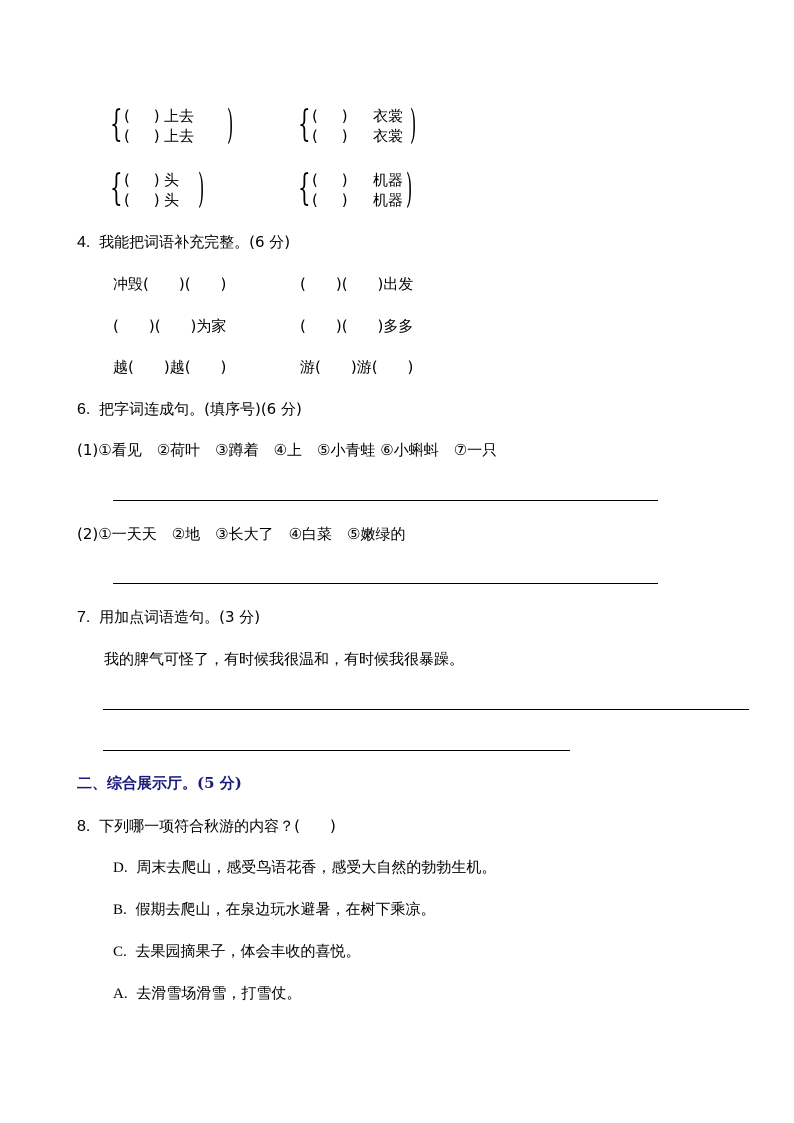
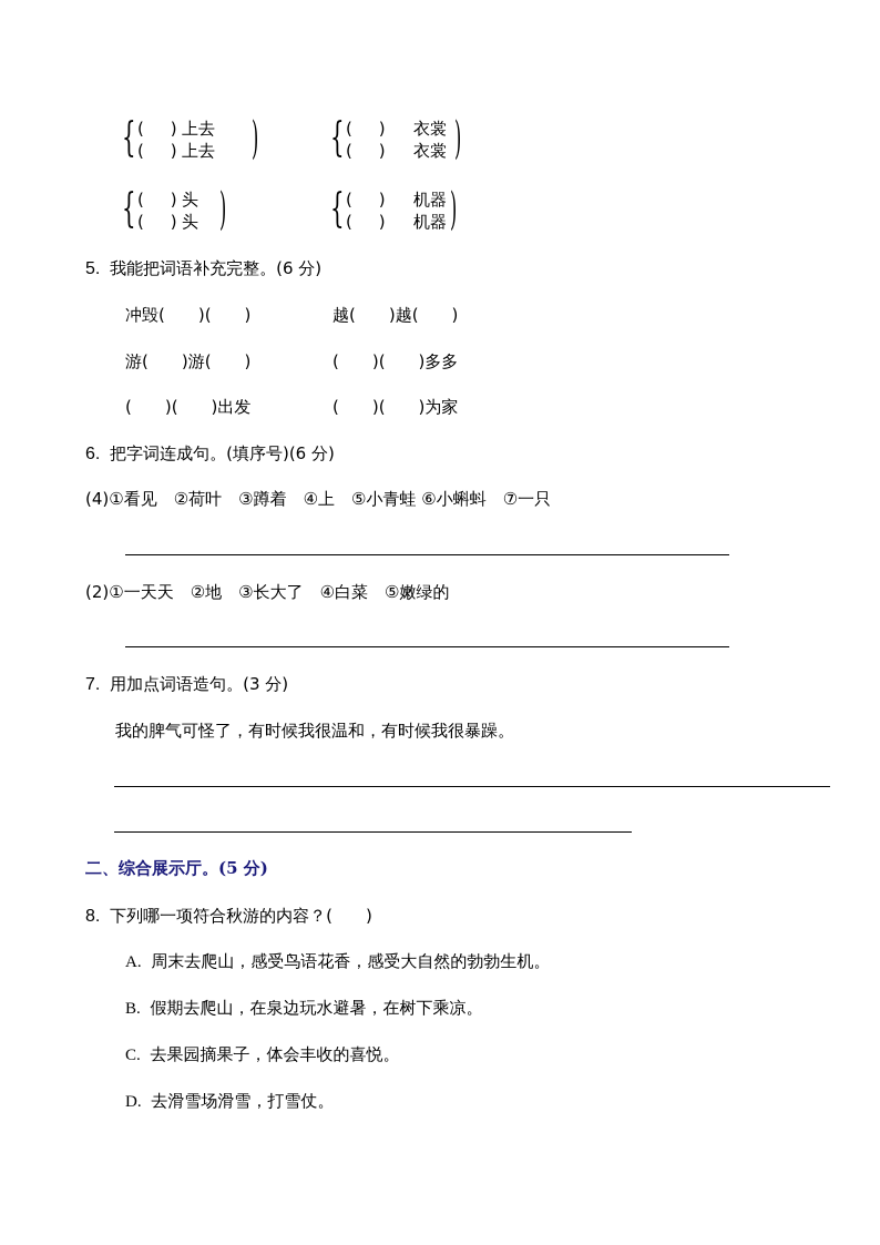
  {
  ( ) 上去
  ( ) 上去
  )
  {
  ( ) 衣裳
  ( ) 衣裳
  )
  {
  ( ) 头
  ( ) 头
  )
  {
  ( ) 机器
  ( ) 机器
  )
- 4. 我能把词语补充完整。(6 分)
+ 5. 我能把词语补充完整。(6 分)
  冲毁( )( )
- ( )( )出发
+ 越( )越( )
- ( )( )为家
+ 游( )游( )
  ( )( )多多
- 越( )越( )
+ ( )( )出发
- 游( )游( )
+ ( )( )为家
  6. 把字词连成句。(填序号)(6 分)
- (1)①看见 ②荷叶 ③蹲着 ④上 ⑤小青蛙 ⑥小蝌蚪 ⑦一只
+ (4)①看见 ②荷叶 ③蹲着 ④上 ⑤小青蛙 ⑥小蝌蚪 ⑦一只
  (2)①一天天 ②地 ③长大了 ④白菜 ⑤嫩绿的
  7. 用加点词语造句。(3 分)
  我的脾气可怪了，有时候我很温和，有时候我很暴躁。
  二、综合展示厅。(5 分)
  8. 下列哪一项符合秋游的内容？( )
- D. 周末去爬山，感受鸟语花香，感受大自然的勃勃生机。
+ A. 周末去爬山，感受鸟语花香，感受大自然的勃勃生机。
  B. 假期去爬山，在泉边玩水避暑，在树下乘凉。
  C. 去果园摘果子，体会丰收的喜悦。
- A. 去滑雪场滑雪，打雪仗。
+ D. 去滑雪场滑雪，打雪仗。
